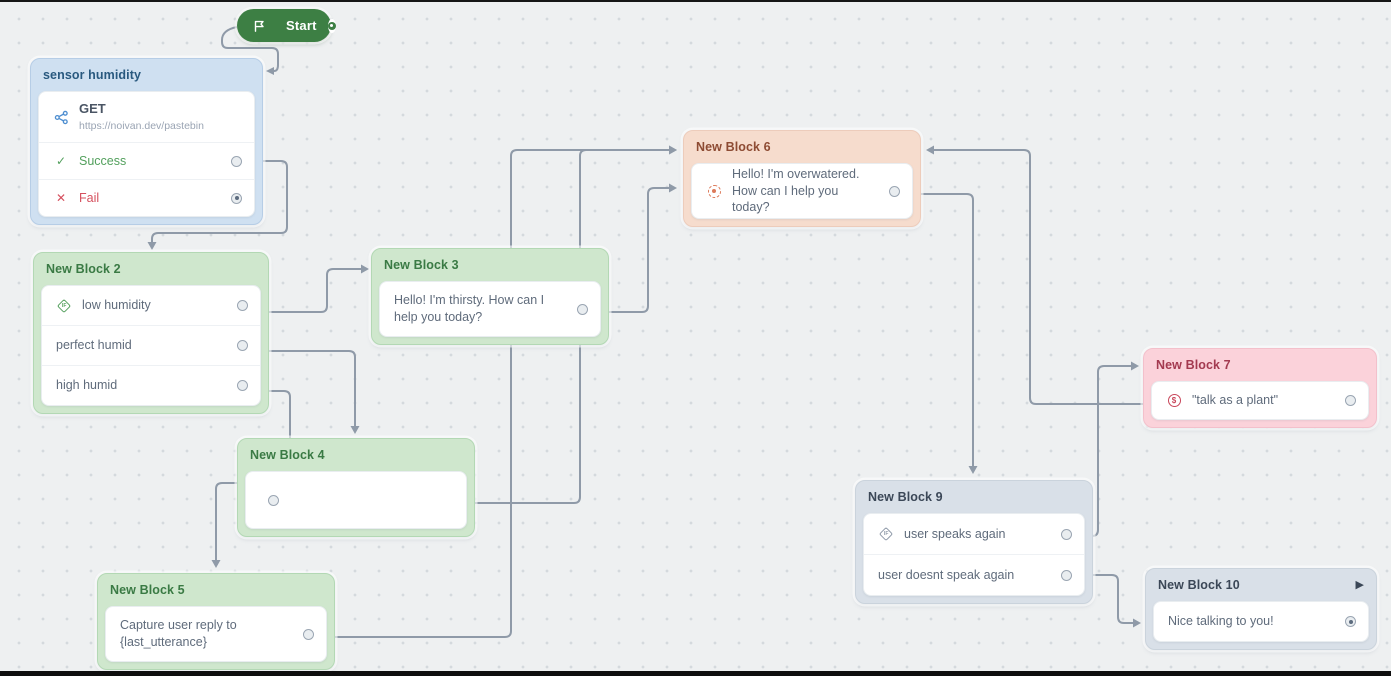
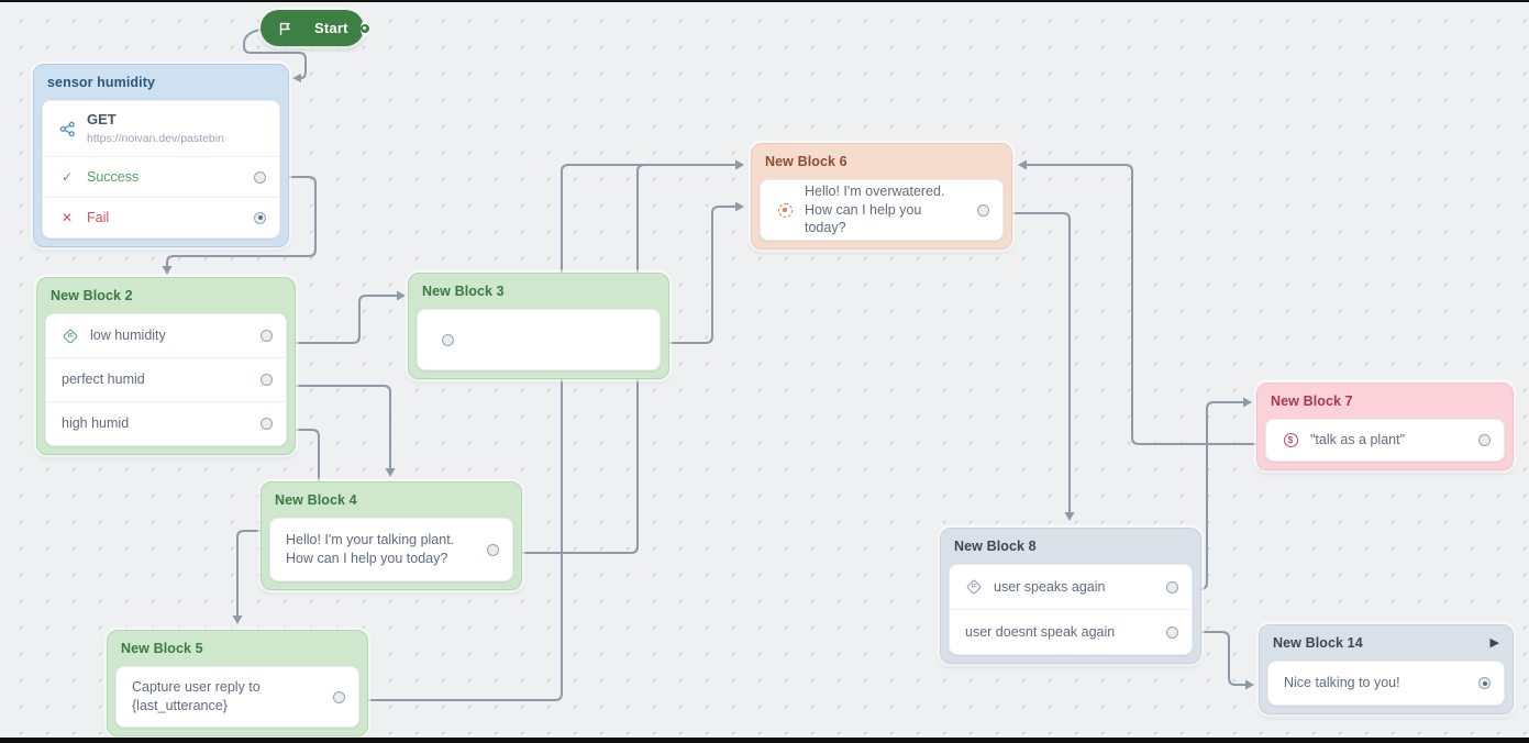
  Start
  sensor humidity
  GET
  https://noivan.dev/pastebin
  ✓
  Success
  ✕
  Fail
  New Block 2
  low humidity
  perfect humid
  high humid
  New Block 3
- Hello! I'm thirsty. How can I help you today?
  New Block 4
+ Hello! I'm your talking plant. How can I help you today?
  New Block 5
  Capture user reply to {last_utterance}
  New Block 6
  Hello! I'm overwatered. How can I help you today?
  New Block 7
  $
  "talk as a plant"
- New Block 9
+ New Block 8
  user speaks again
  user doesnt speak again
- New Block 10
+ New Block 14
  ▶
  Nice talking to you!
